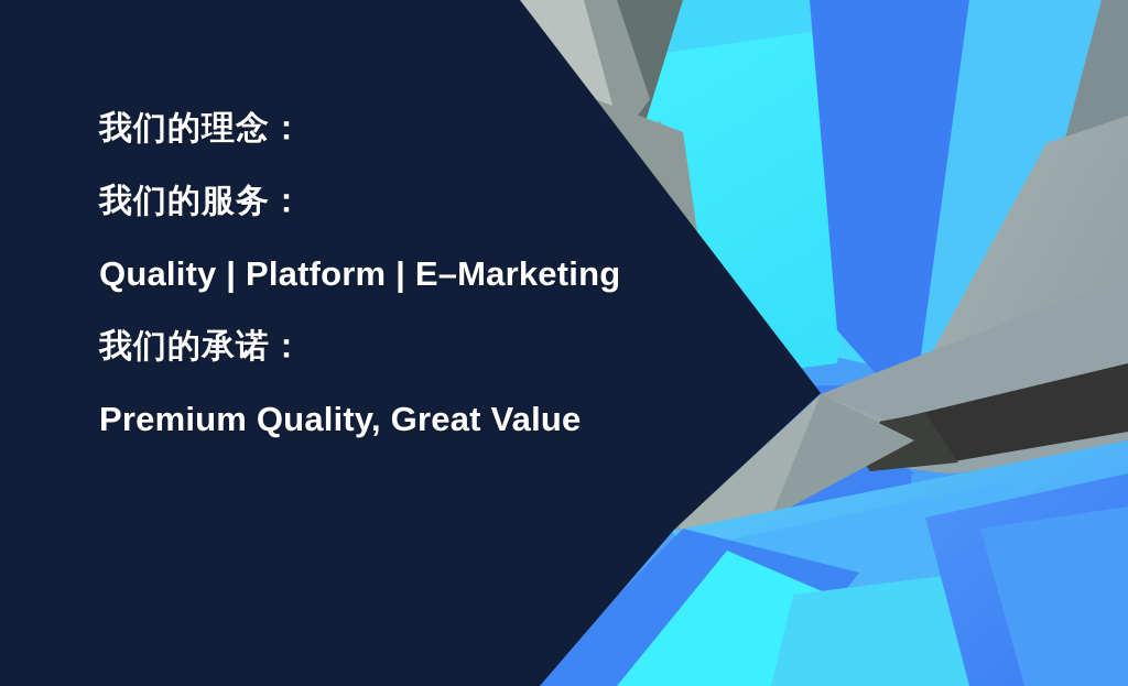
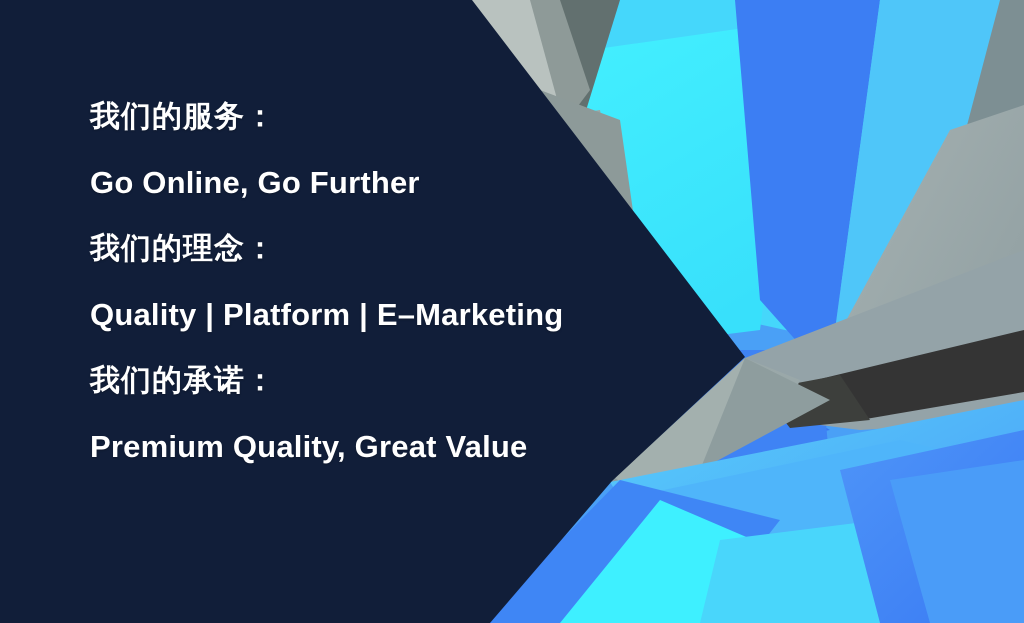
- 我们的理念：
+ 我们的服务：
+ Go Online, Go Further
- 我们的服务：
+ 我们的理念：
  Quality | Platform | E–Marketing
  我们的承诺：
  Premium Quality, Great Value
